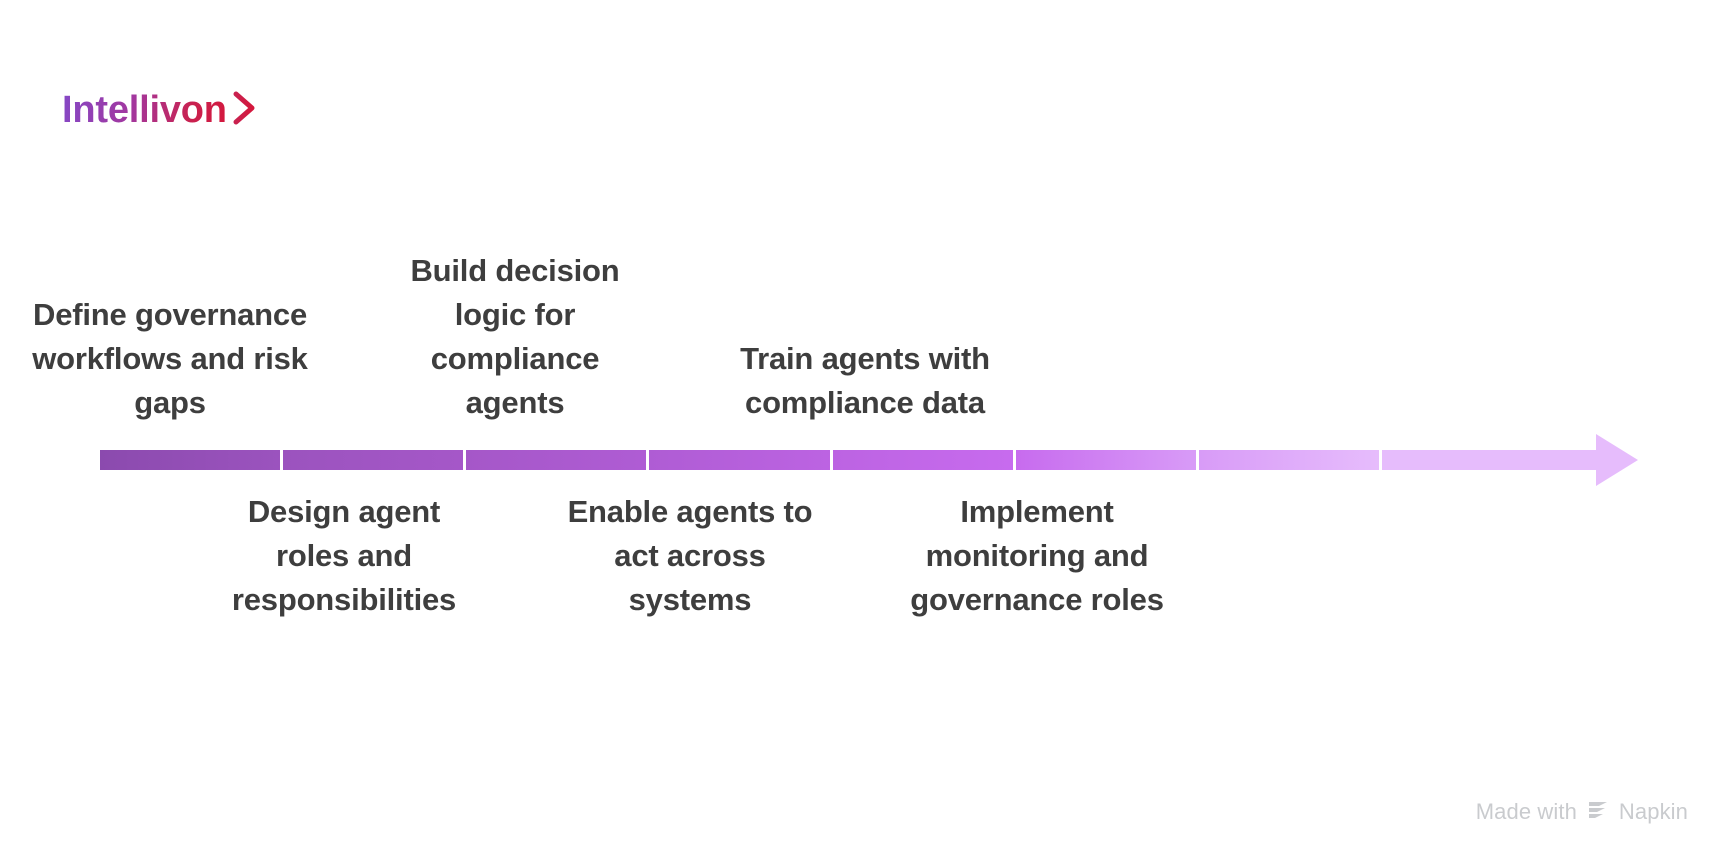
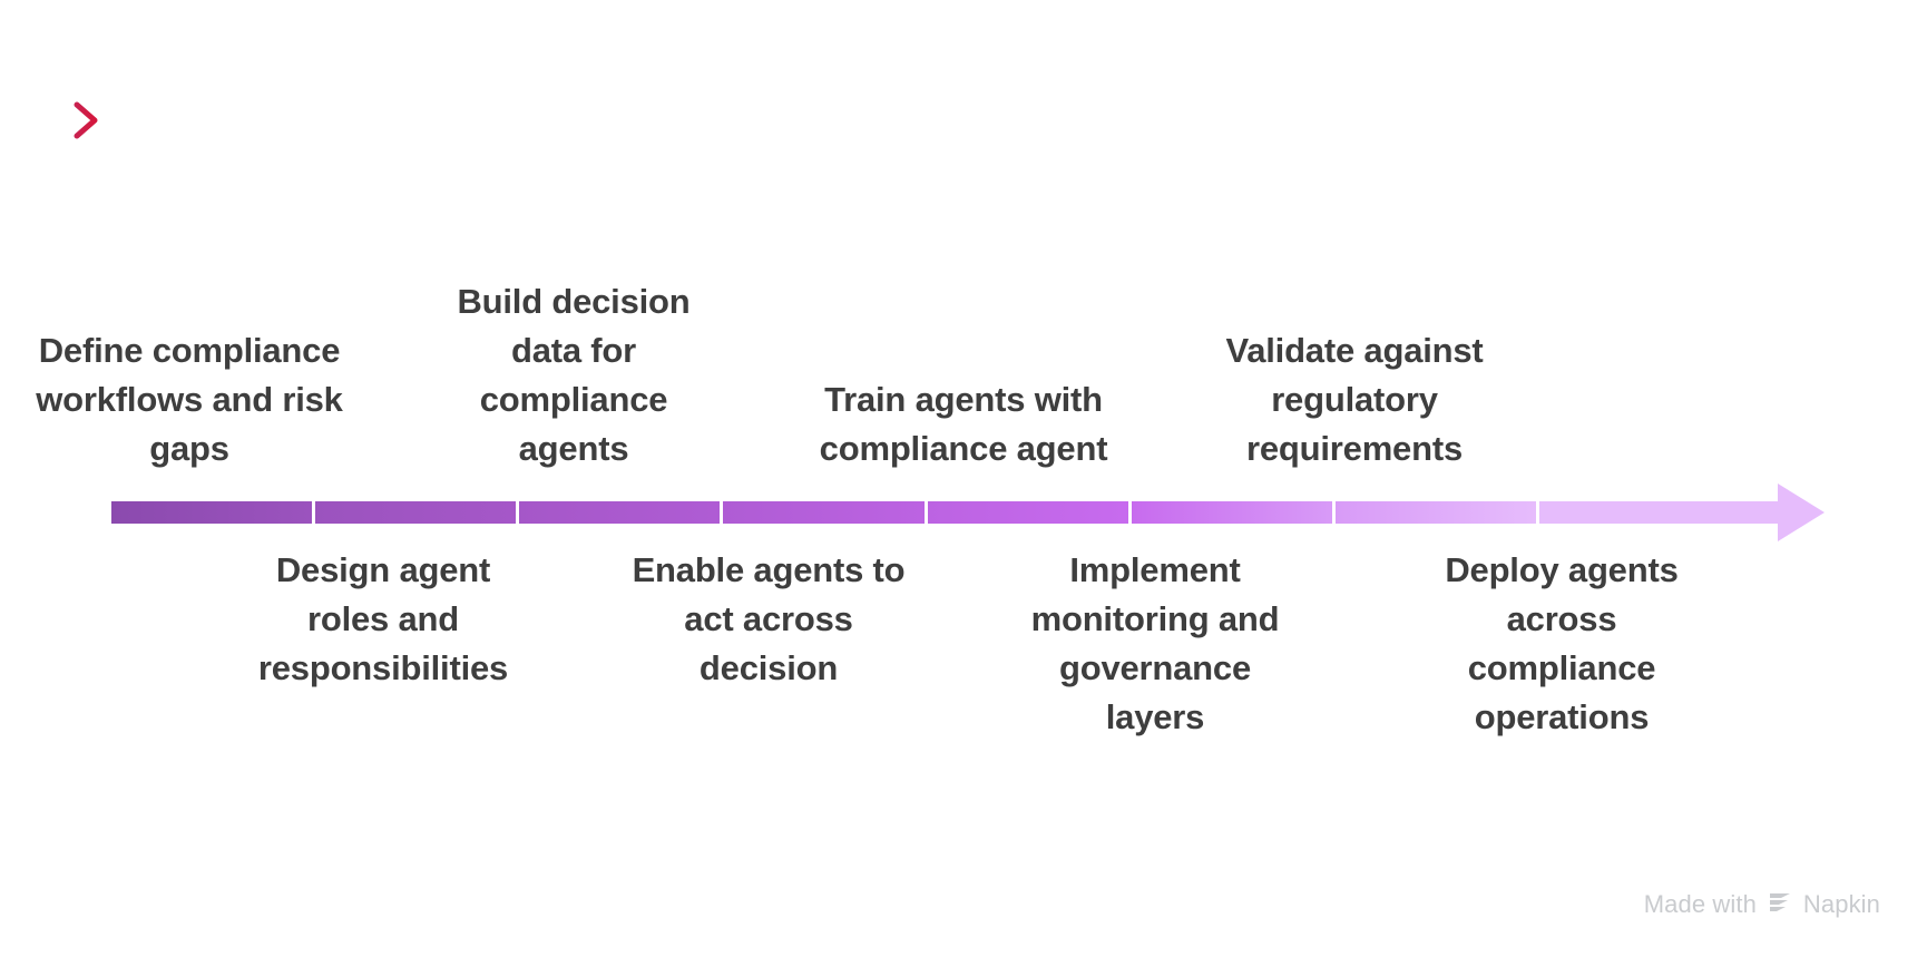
- Intellivon
- Define governance workflows and risk gaps
+ Define compliance workflows and risk gaps
- Build decision logic for compliance agents
+ Build decision data for compliance agents
- Train agents with compliance data
+ Train agents with compliance agent
+ Validate against regulatory requirements
  Design agent roles and responsibilities
- Enable agents to act across systems
+ Enable agents to act across decision
- Implement monitoring and governance roles
+ Implement monitoring and governance layers
+ Deploy agents across compliance operations
  Made with
  Napkin
